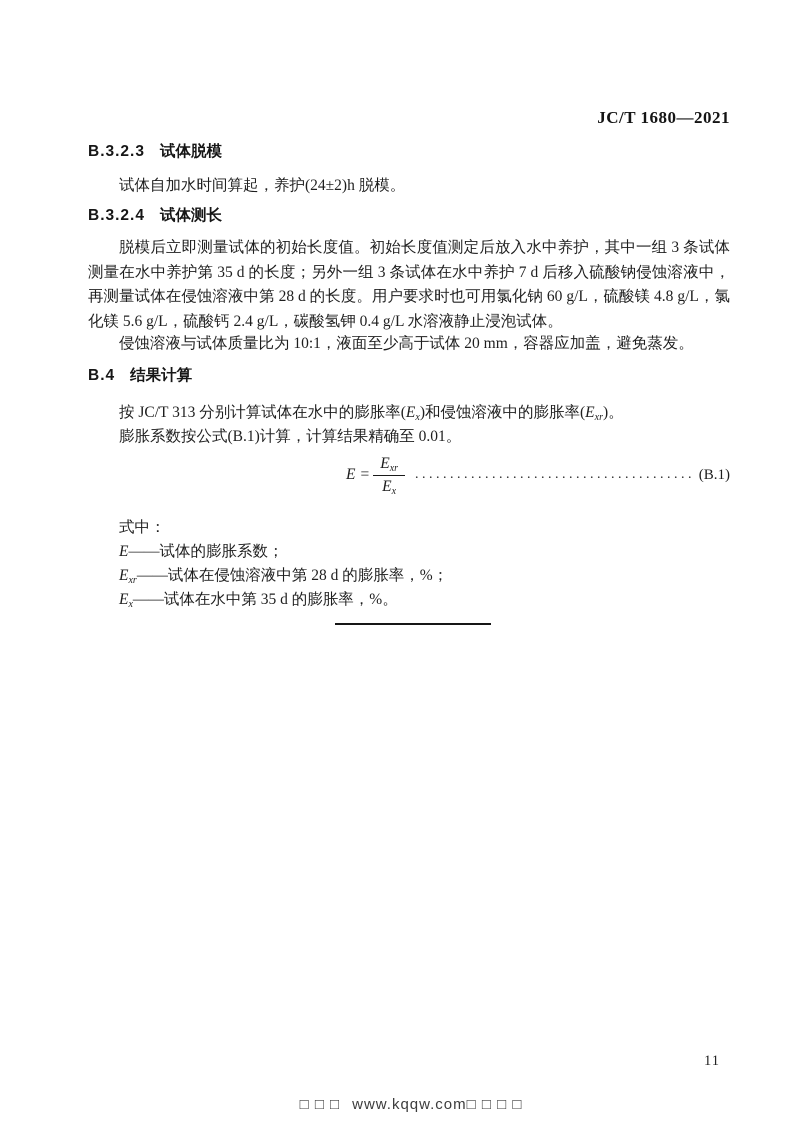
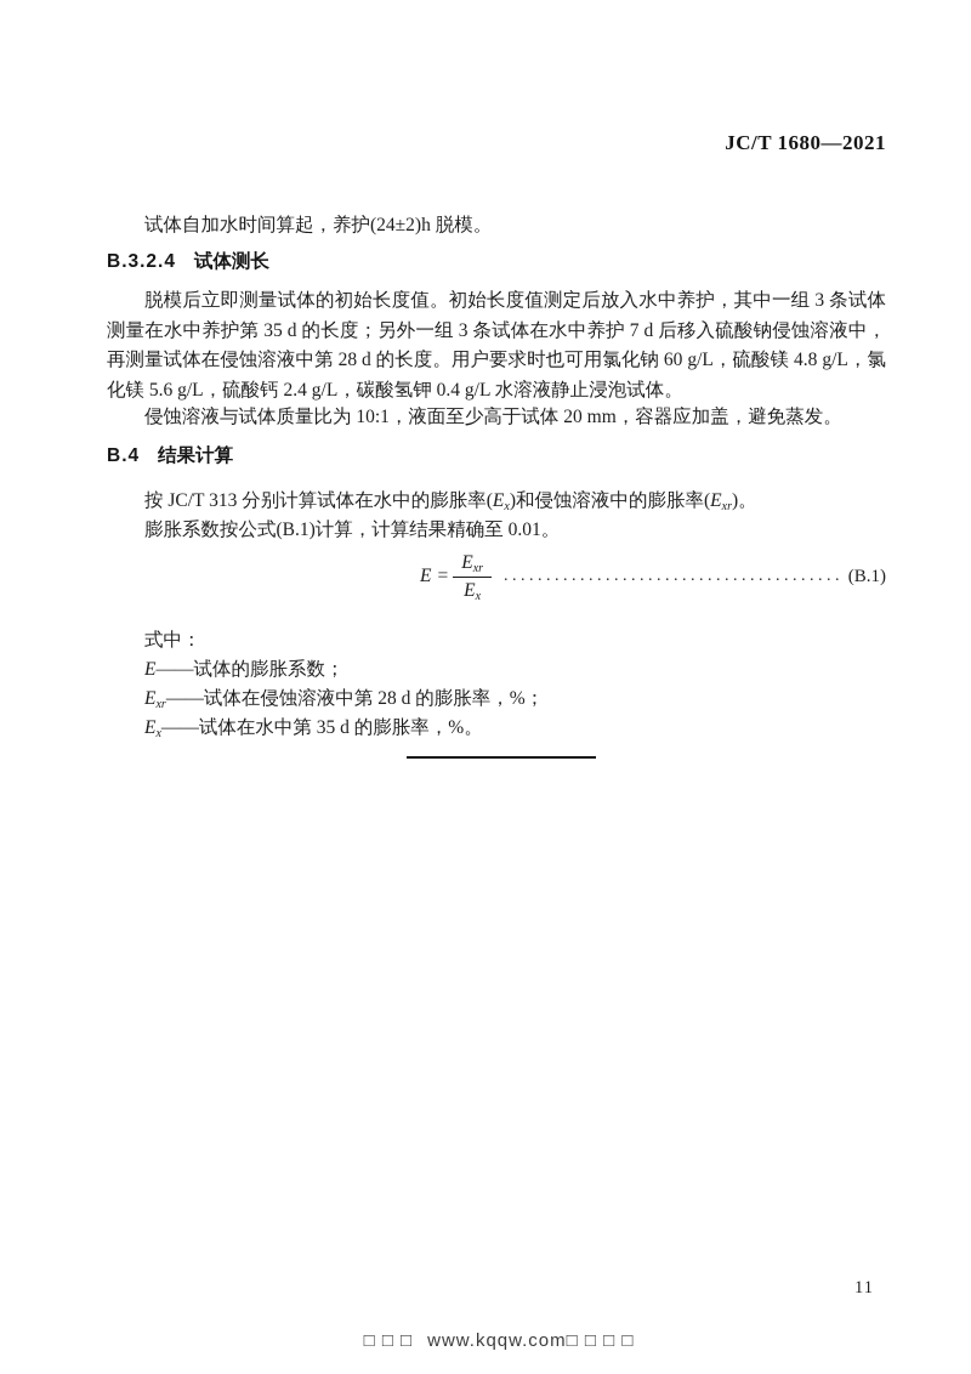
  JC/T 1680—2021
- B.3.2.3 试体脱模
  试体自加水时间算起，养护(24±2)h 脱模。
  B.3.2.4 试体测长
  脱模后立即测量试体的初始长度值。初始长度值测定后放入水中养护，其中一组 3 条试体测量在水中养护第 35 d 的长度；另外一组 3 条试体在水中养护 7 d 后移入硫酸钠侵蚀溶液中，再测量试体在侵蚀溶液中第 28 d 的长度。用户要求时也可用氯化钠 60 g/L，硫酸镁 4.8 g/L，氯化镁 5.6 g/L，硫酸钙 2.4 g/L，碳酸氢钾 0.4 g/L 水溶液静止浸泡试体。
  侵蚀溶液与试体质量比为 10:1，液面至少高于试体 20 mm，容器应加盖，避免蒸发。
  B.4 结果计算
  按 JC/T 313 分别计算试体在水中的膨胀率(Ex)和侵蚀溶液中的膨胀率(Exr)。
  膨胀系数按公式(B.1)计算，计算结果精确至 0.01。
  E =
  Exr
  Ex
  (B.1)
  式中：
  E——试体的膨胀系数；
  Exr——试体在侵蚀溶液中第 28 d 的膨胀率，%；
  Ex——试体在水中第 35 d 的膨胀率，%。
  11
  □ □ □ www.kqqw.com□ □ □ □
